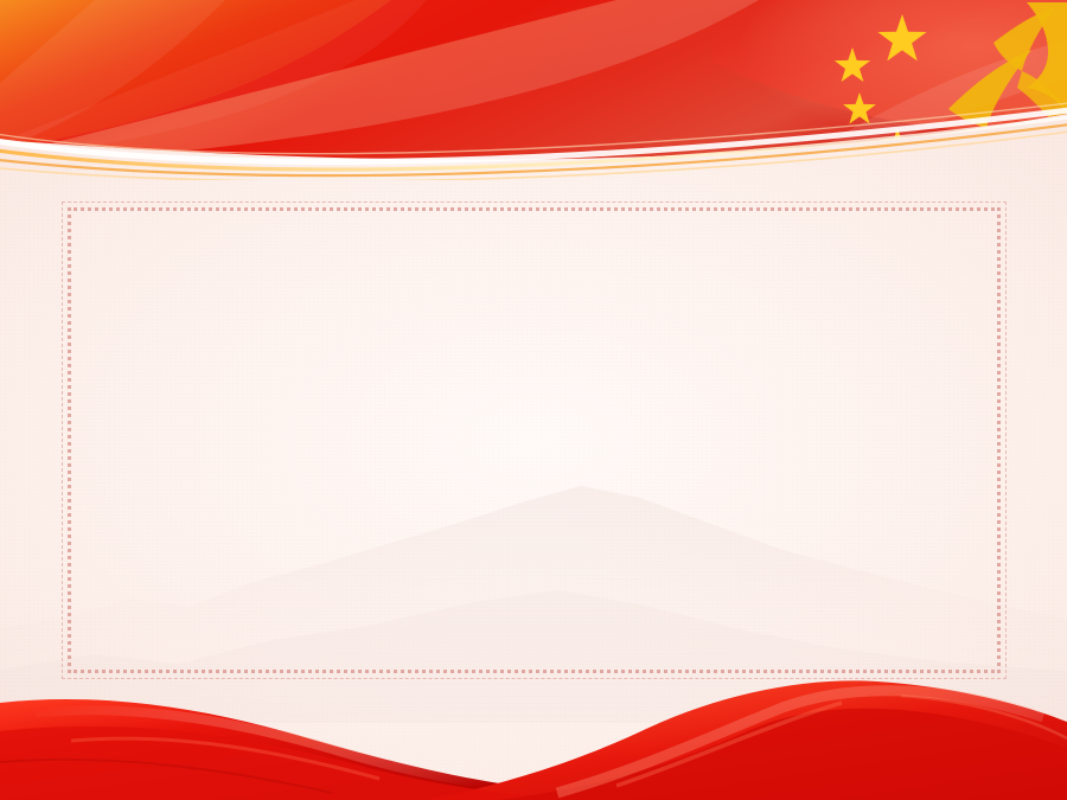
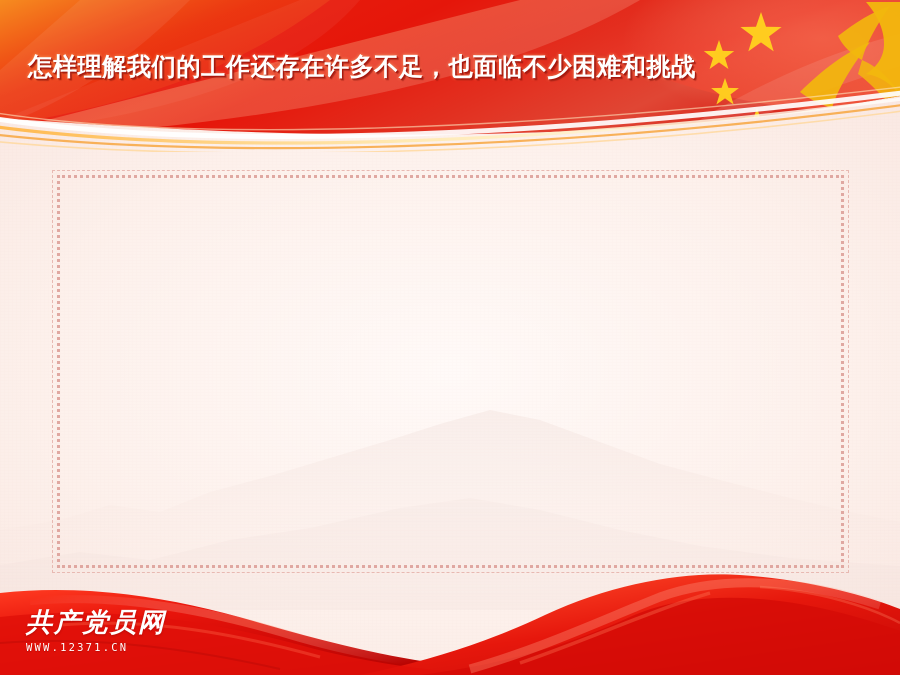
+ 怎样理解我们的工作还存在许多不足，也面临不少困难和挑战
+ 共产党员网
+ WWW.12371.CN
